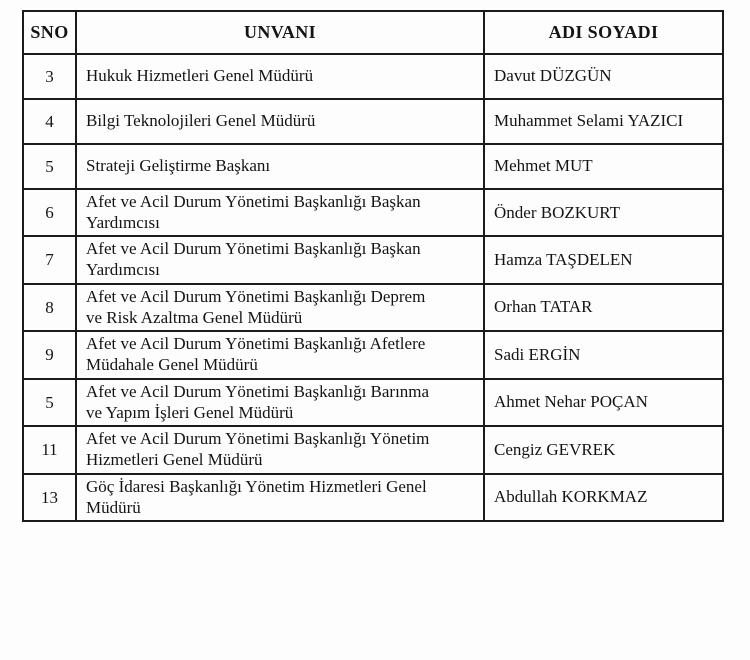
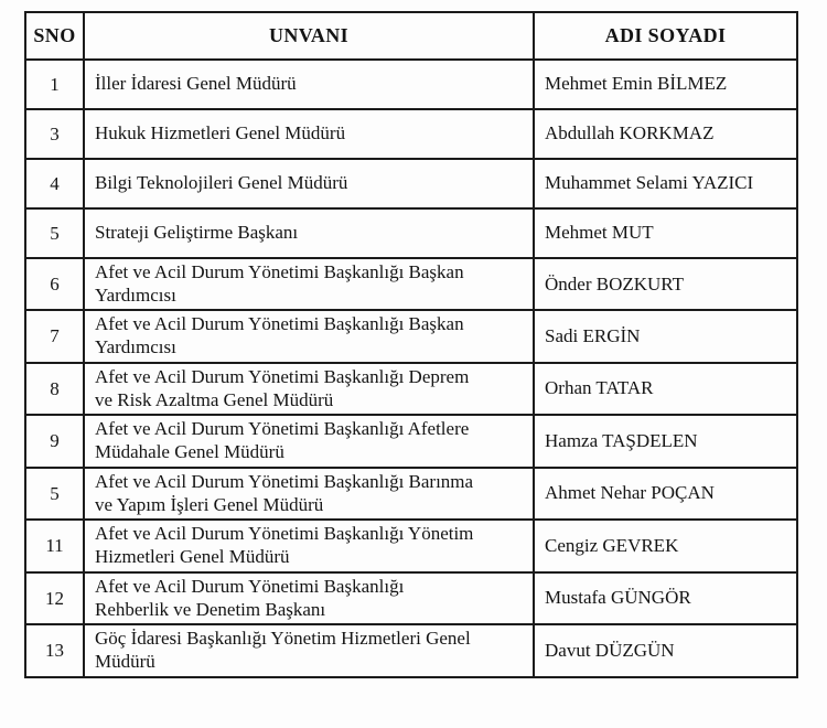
  SNO	UNVANI	ADI SOYADI
+ 1	İller İdaresi Genel Müdürü	Mehmet Emin BİLMEZ
- 3	Hukuk Hizmetleri Genel Müdürü	Davut DÜZGÜN
+ 3	Hukuk Hizmetleri Genel Müdürü	Abdullah KORKMAZ
  4	Bilgi Teknolojileri Genel Müdürü	Muhammet Selami YAZICI
  5	Strateji Geliştirme Başkanı	Mehmet MUT
  6	Afet ve Acil Durum Yönetimi Başkanlığı Başkan Yardımcısı	Önder BOZKURT
- 7	Afet ve Acil Durum Yönetimi Başkanlığı Başkan Yardımcısı	Hamza TAŞDELEN
+ 7	Afet ve Acil Durum Yönetimi Başkanlığı Başkan Yardımcısı	Sadi ERGİN
  8	Afet ve Acil Durum Yönetimi Başkanlığı Deprem ve Risk Azaltma Genel Müdürü	Orhan TATAR
- 9	Afet ve Acil Durum Yönetimi Başkanlığı Afetlere Müdahale Genel Müdürü	Sadi ERGİN
+ 9	Afet ve Acil Durum Yönetimi Başkanlığı Afetlere Müdahale Genel Müdürü	Hamza TAŞDELEN
  5	Afet ve Acil Durum Yönetimi Başkanlığı Barınma ve Yapım İşleri Genel Müdürü	Ahmet Nehar POÇAN
  11	Afet ve Acil Durum Yönetimi Başkanlığı Yönetim Hizmetleri Genel Müdürü	Cengiz GEVREK
+ 12	Afet ve Acil Durum Yönetimi Başkanlığı Rehberlik ve Denetim Başkanı	Mustafa GÜNGÖR
- 13	Göç İdaresi Başkanlığı Yönetim Hizmetleri Genel Müdürü	Abdullah KORKMAZ
+ 13	Göç İdaresi Başkanlığı Yönetim Hizmetleri Genel Müdürü	Davut DÜZGÜN
